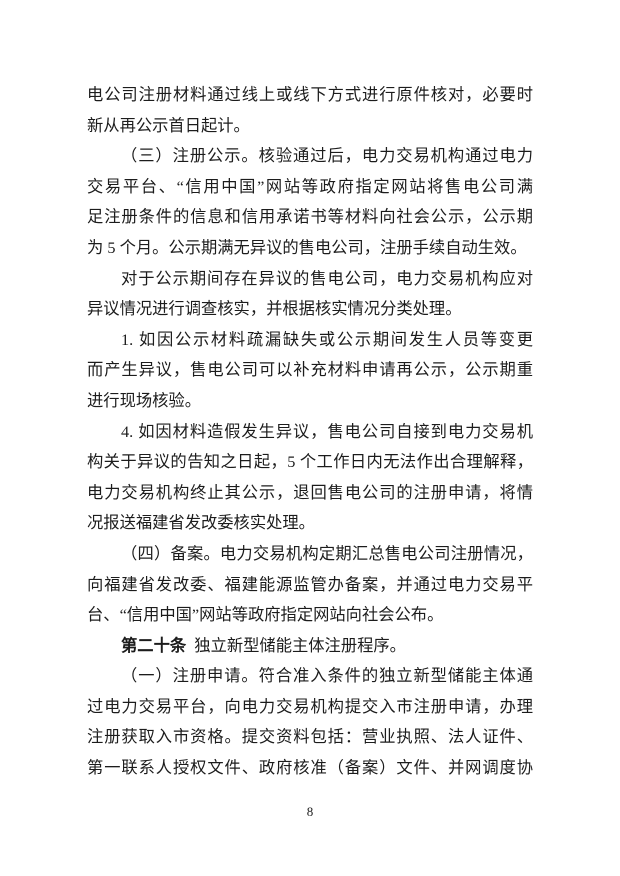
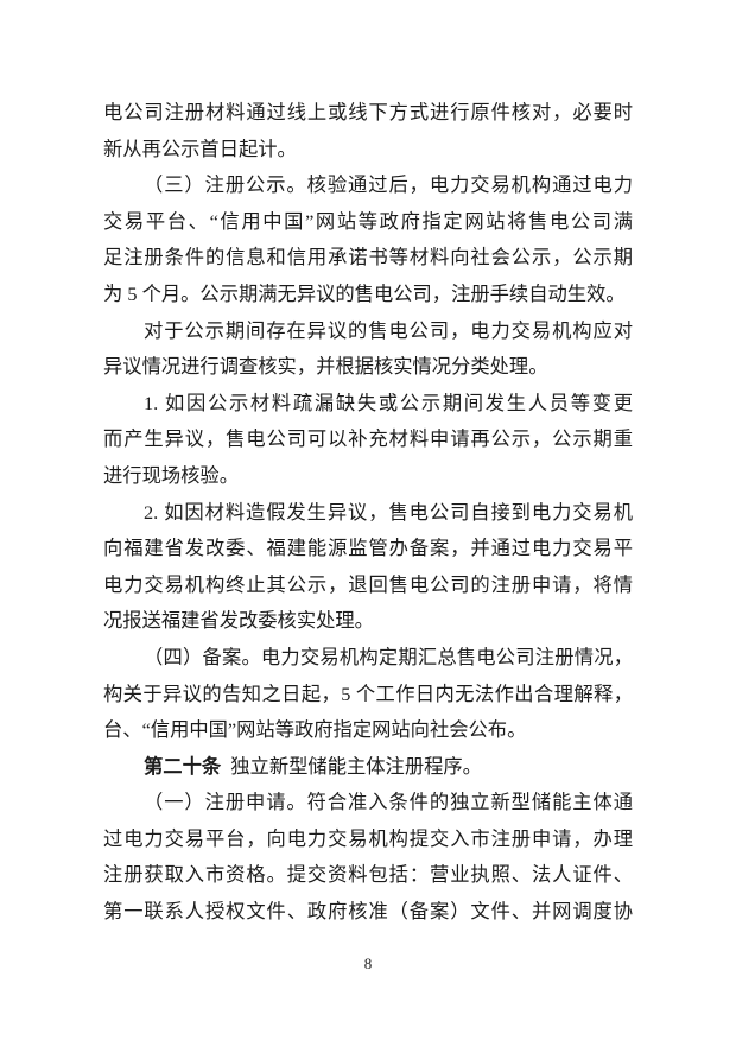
  电公司注册材料通过线上或线下方式进行原件核对，必要时
  新从再公示首日起计。
  （三）注册公示。核验通过后，电力交易机构通过电力
  交易平台、“信用中国”网站等政府指定网站将售电公司满
  足注册条件的信息和信用承诺书等材料向社会公示，公示期
  为 5 个月。公示期满无异议的售电公司，注册手续自动生效。
  对于公示期间存在异议的售电公司，电力交易机构应对
  异议情况进行调查核实，并根据核实情况分类处理。
  1. 如因公示材料疏漏缺失或公示期间发生人员等变更
  而产生异议，售电公司可以补充材料申请再公示，公示期重
  进行现场核验。
- 4. 如因材料造假发生异议，售电公司自接到电力交易机
+ 2. 如因材料造假发生异议，售电公司自接到电力交易机
- 构关于异议的告知之日起，5 个工作日内无法作出合理解释，
+ 向福建省发改委、福建能源监管办备案，并通过电力交易平
  电力交易机构终止其公示，退回售电公司的注册申请，将情
  况报送福建省发改委核实处理。
  （四）备案。电力交易机构定期汇总售电公司注册情况，
- 向福建省发改委、福建能源监管办备案，并通过电力交易平
+ 构关于异议的告知之日起，5 个工作日内无法作出合理解释，
  台、“信用中国”网站等政府指定网站向社会公布。
  第二十条 独立新型储能主体注册程序。
  （一）注册申请。符合准入条件的独立新型储能主体通
  过电力交易平台，向电力交易机构提交入市注册申请，办理
  注册获取入市资格。提交资料包括：营业执照、法人证件、
  第一联系人授权文件、政府核准（备案）文件、并网调度协
  8
